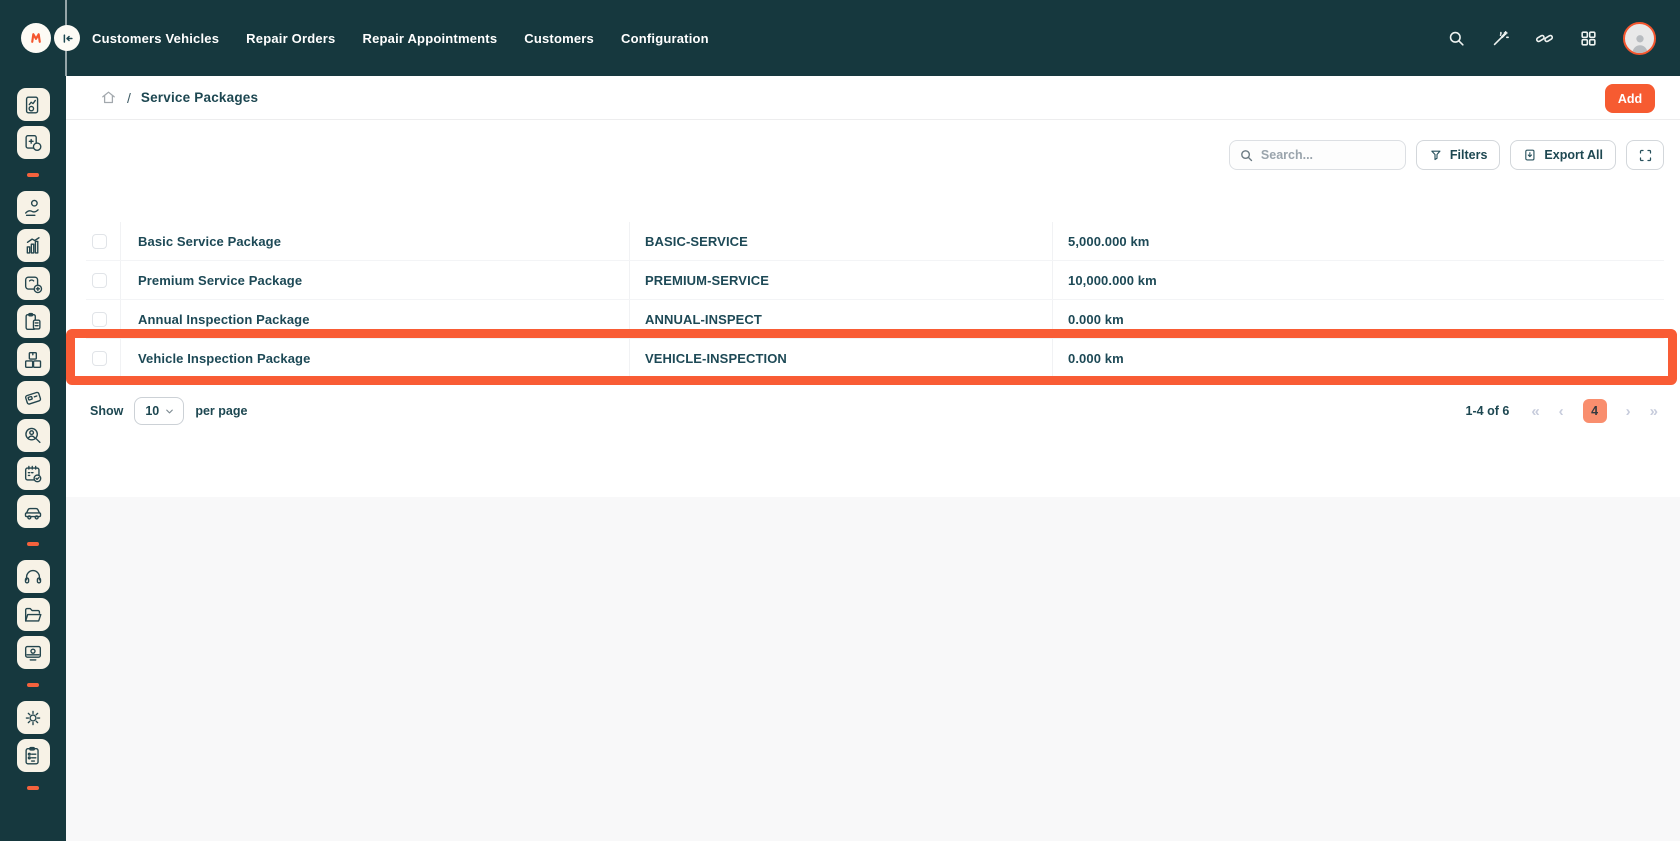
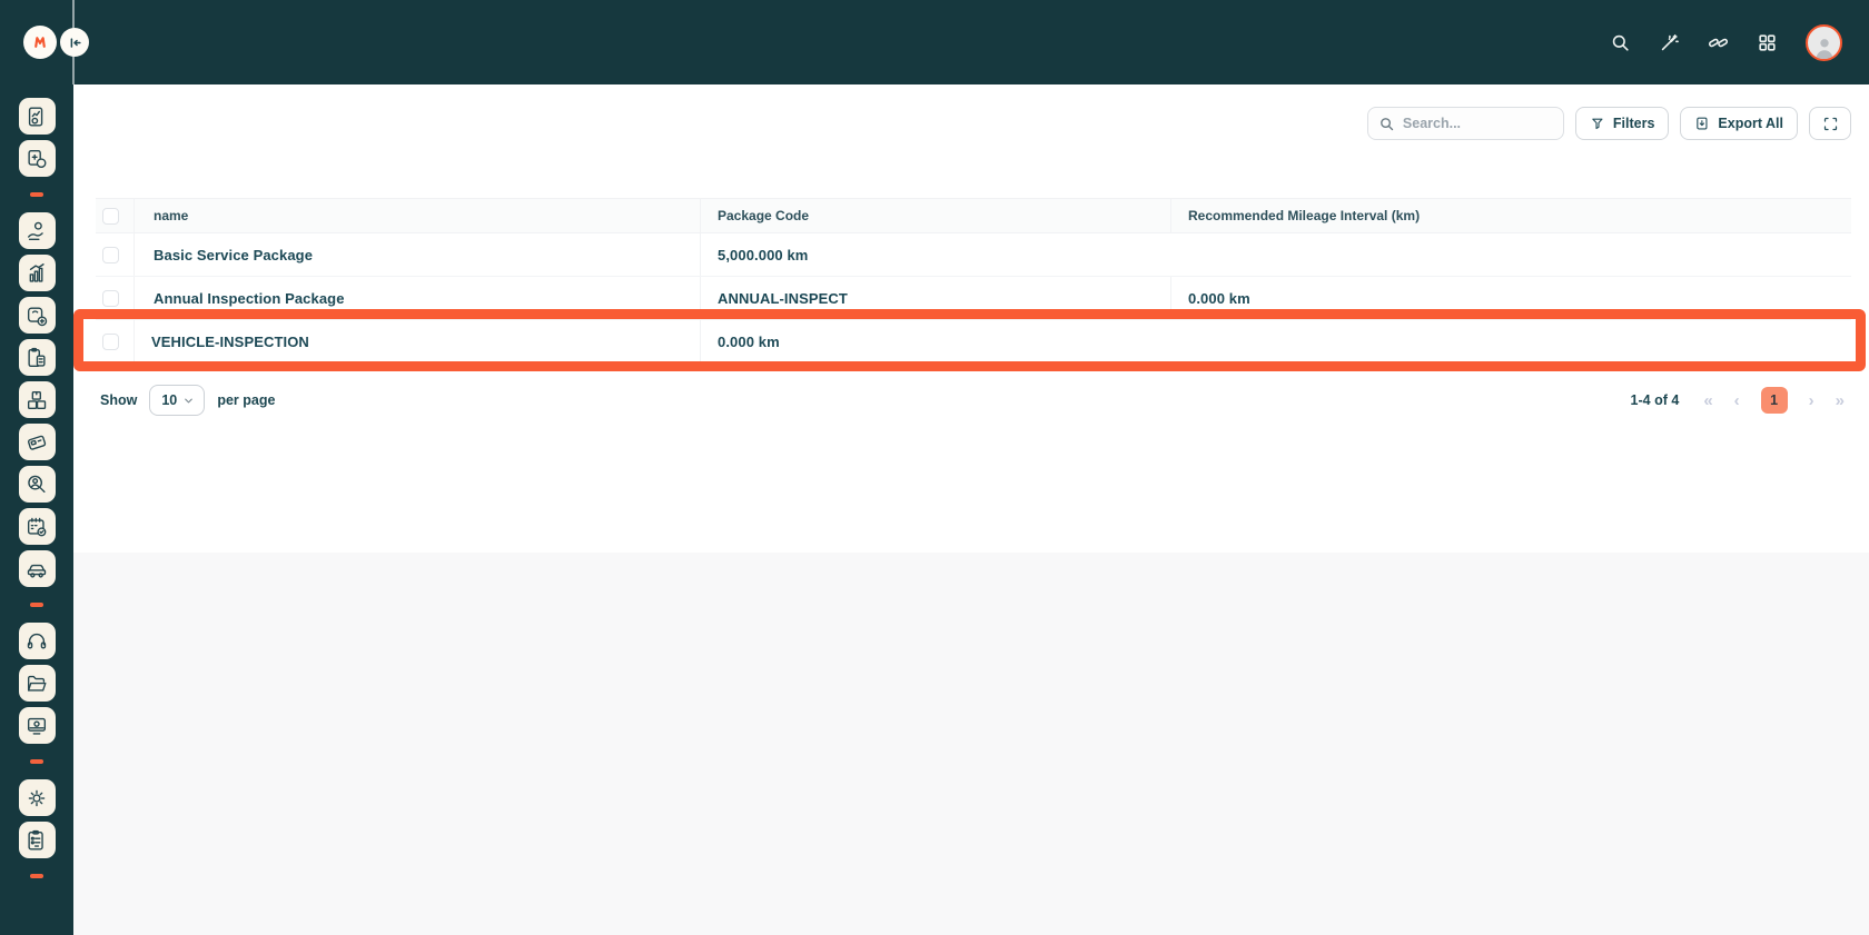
- Customers Vehicles
- Repair Orders
- Repair Appointments
- Customers
- Configuration
- /
- Service Packages
- Add
  Search...
  Filters
  Export All
+ name
+ Package Code
+ Recommended Mileage Interval (km)
  Basic Service Package
- BASIC-SERVICE
  5,000.000 km
- Premium Service Package
- PREMIUM-SERVICE
- 10,000.000 km
  Annual Inspection Package
  ANNUAL-INSPECT
  0.000 km
- Vehicle Inspection Package
  VEHICLE-INSPECTION
  0.000 km
  Show
  10
  per page
- 1-4 of 6
+ 1-4 of 4
  «
  ‹
- 4
+ 1
  ›
  »
